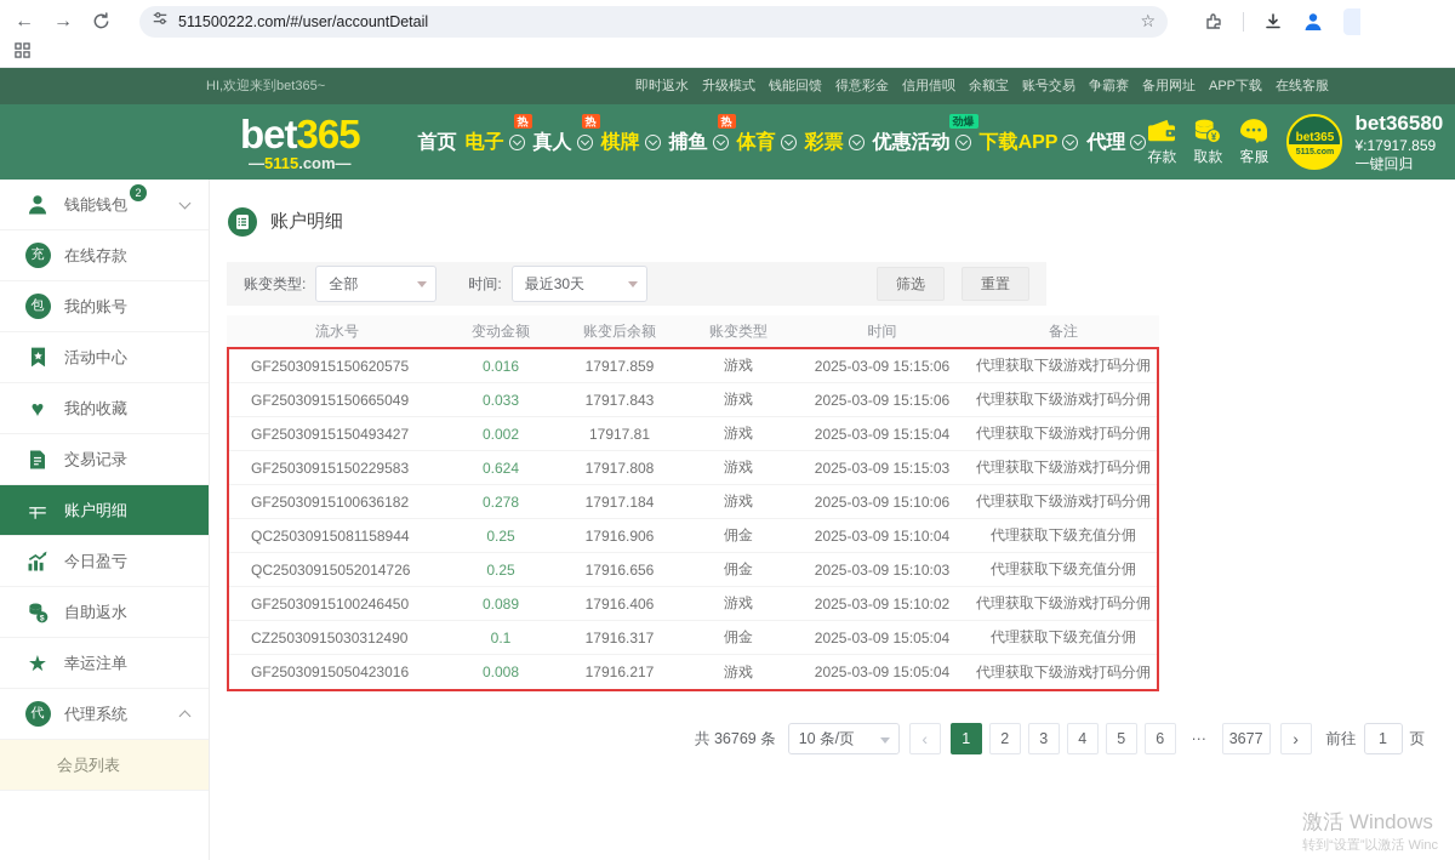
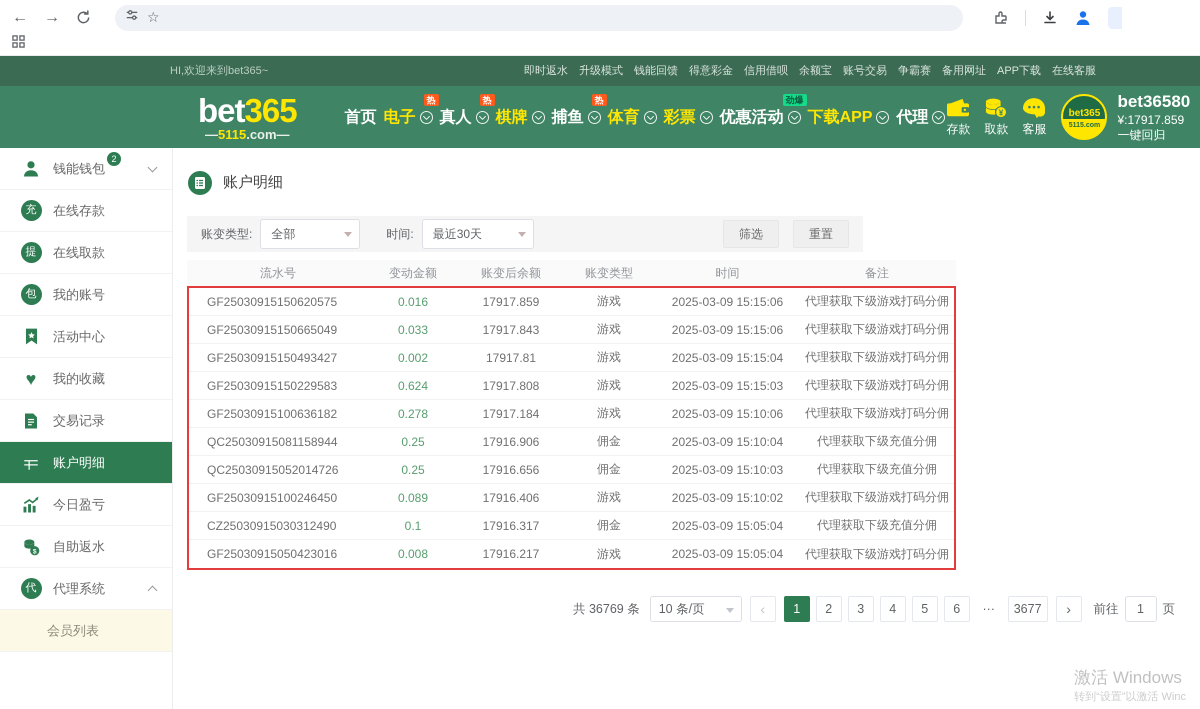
  ←
  →
- 511500222.com/#/user/accountDetail
  ☆
  HI,欢迎来到bet365~
  即时返水
  升级模式
  钱能回馈
  得意彩金
  信用借呗
  余额宝
  账号交易
  争霸赛
  备用网址
  APP下载
  在线客服
  bet365
  —5115.com—
  首页
  电子
  热
  真人
  热
  棋牌
  捕鱼
  热
  体育
  彩票
  优惠活动
  劲爆
  下载APP
  代理
  存款
  ¥
  取款
  客服
  bet365
  bet36580
  ¥:17917.859
  一键回归
  钱能钱包
  2
  充
  在线存款
+ 提
+ 在线取款
  包
  我的账号
  活动中心
  ♥
  我的收藏
  交易记录
  账户明细
  今日盈亏
  自助返水
- ★
- 幸运注单
  代
  代理系统
  会员列表
  账户明细
  账变类型:
  全部
  时间:
  最近30天
  筛选
  重置
  流水号
  变动金额
  账变后余额
  账变类型
  时间
  备注
  GF25030915150620575
  0.016
  17917.859
  游戏
  2025-03-09 15:15:06
  代理获取下级游戏打码分佣
  GF25030915150665049
  0.033
  17917.843
  游戏
  2025-03-09 15:15:06
  代理获取下级游戏打码分佣
  GF25030915150493427
  0.002
  17917.81
  游戏
  2025-03-09 15:15:04
  代理获取下级游戏打码分佣
  GF25030915150229583
  0.624
  17917.808
  游戏
  2025-03-09 15:15:03
  代理获取下级游戏打码分佣
  GF25030915100636182
  0.278
  17917.184
  游戏
  2025-03-09 15:10:06
  代理获取下级游戏打码分佣
  QC25030915081158944
  0.25
  17916.906
  佣金
  2025-03-09 15:10:04
  代理获取下级充值分佣
  QC25030915052014726
  0.25
  17916.656
  佣金
  2025-03-09 15:10:03
  代理获取下级充值分佣
  GF25030915100246450
  0.089
  17916.406
  游戏
  2025-03-09 15:10:02
  代理获取下级游戏打码分佣
  CZ25030915030312490
  0.1
  17916.317
  佣金
  2025-03-09 15:05:04
  代理获取下级充值分佣
  GF25030915050423016
  0.008
  17916.217
  游戏
  2025-03-09 15:05:04
  代理获取下级游戏打码分佣
  共 36769 条
  10 条/页
  ‹
  1
  2
  3
  4
  5
  6
  ···
  3677
  ›
  前往
  1
  页
  激活 Windows
  转到“设置”以激活 Winc
